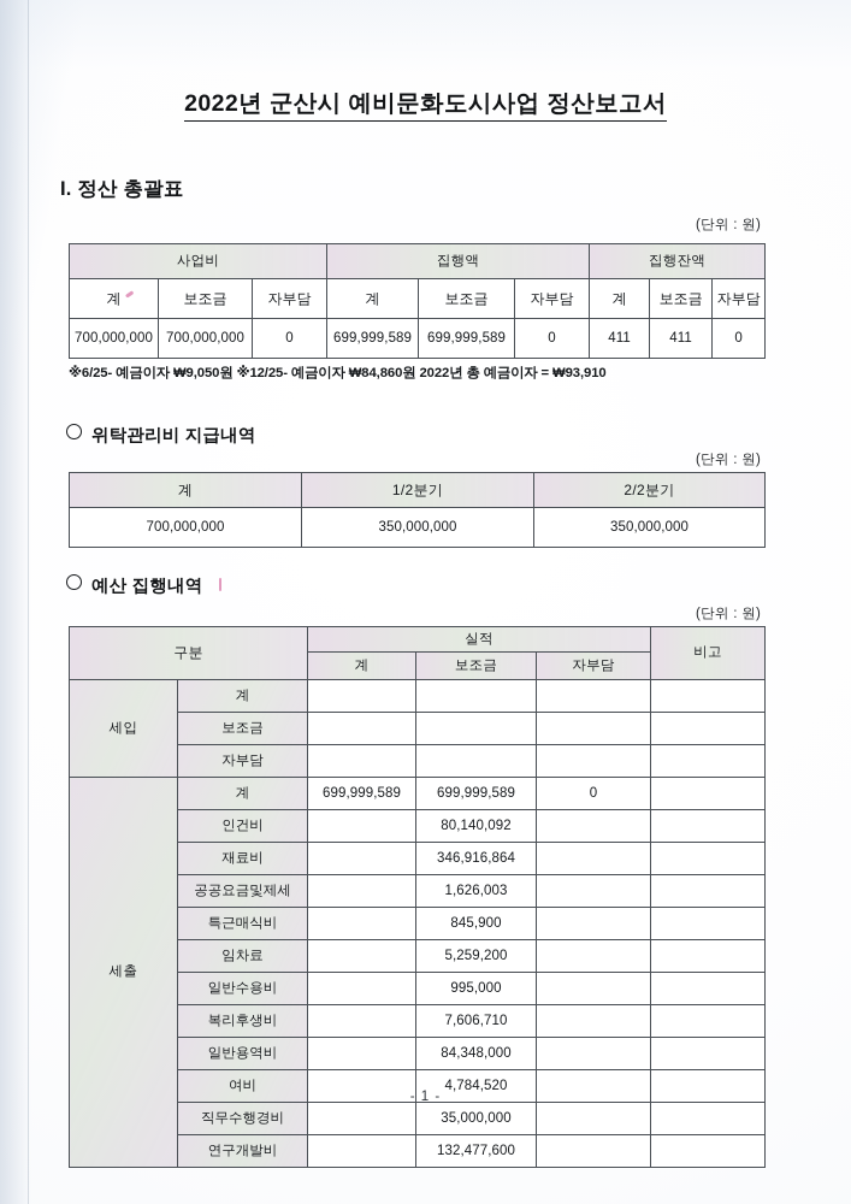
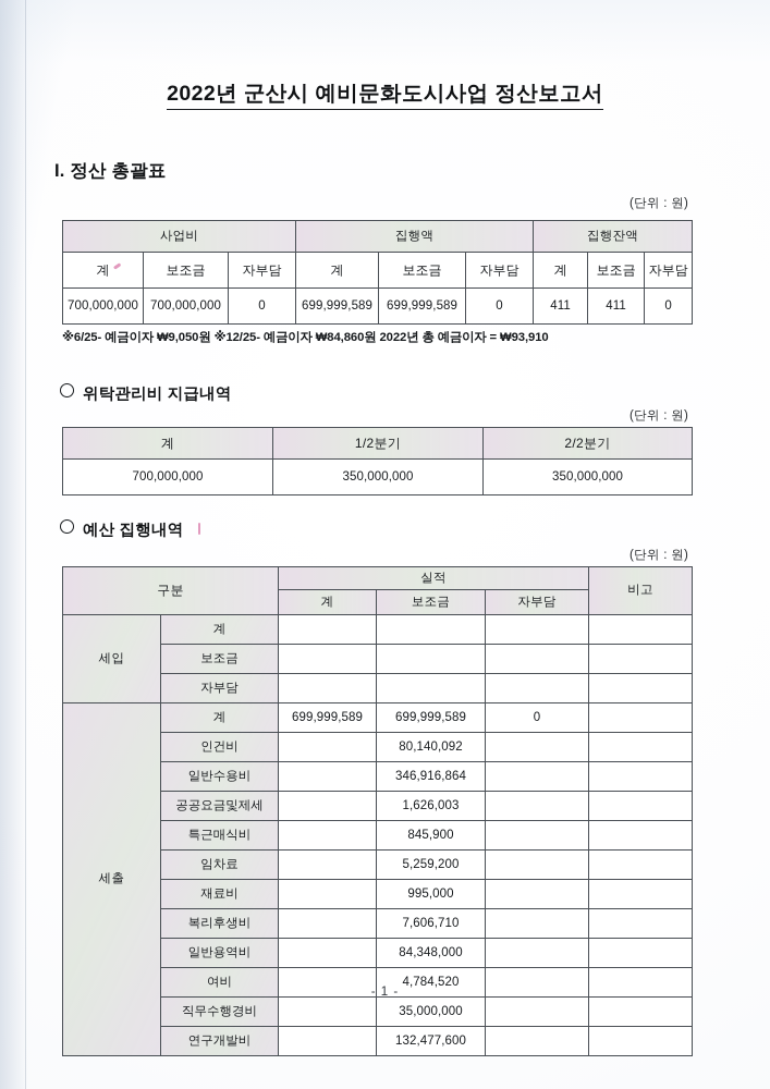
  2022년 군산시 예비문화도시사업 정산보고서
  I. 정산 총괄표
  (단위 : 원)
  사업비	집행액	집행잔액
  계	보조금	자부담	계	보조금	자부담	계	보조금	자부담
  700,000,000	700,000,000	0	699,999,589	699,999,589	0	411	411	0
  ※6/25- 예금이자 ₩9,050원 ※12/25- 예금이자 ₩84,860원 2022년 총 예금이자 = ₩93,910
  위탁관리비 지급내역
  (단위 : 원)
  계	1/2분기	2/2분기
  700,000,000	350,000,000	350,000,000
  예산 집행내역
  (단위 : 원)
  구분	실적	비고
  계	보조금	자부담
  세입	계
  보조금
  자부담
  세출	계	699,999,589	699,999,589	0
  인건비		80,140,092
- 재료비		346,916,864
+ 일반수용비		346,916,864
  공공요금및제세		1,626,003
  특근매식비		845,900
  임차료		5,259,200
- 일반수용비		995,000
+ 재료비		995,000
  복리후생비		7,606,710
  일반용역비		84,348,000
  여비		4,784,520
  직무수행경비		35,000,000
  연구개발비		132,477,600
  - 1 -
